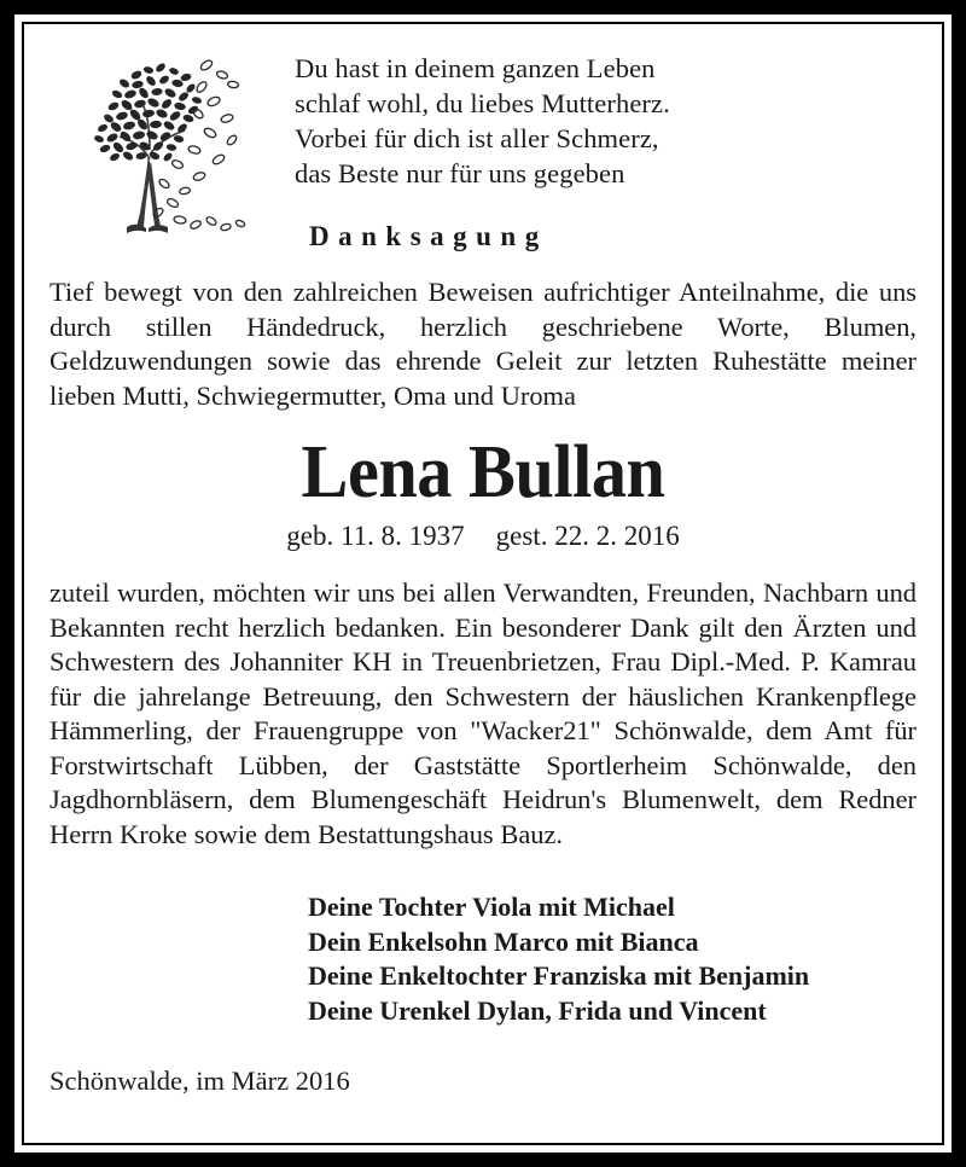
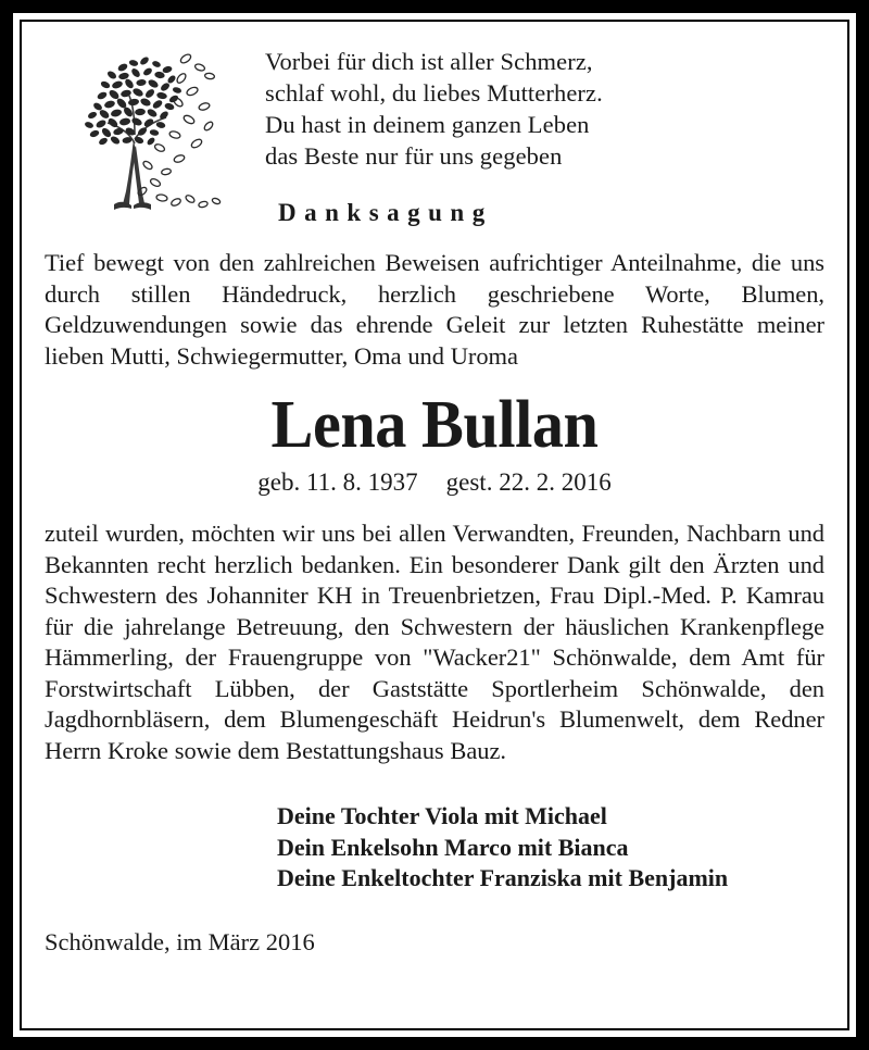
- Du hast in deinem ganzen Leben
+ Vorbei für dich ist aller Schmerz,
  schlaf wohl, du liebes Mutterherz.
- Vorbei für dich ist aller Schmerz,
+ Du hast in deinem ganzen Leben
  das Beste nur für uns gegeben
  Danksagung
  Tief bewegt von den zahlreichen Beweisen aufrichtiger Anteilnahme, die uns durch stillen Händedruck, herzlich geschriebene Worte, Blumen, Geldzuwendungen sowie das ehrende Geleit zur letzten Ruhestätte meiner lieben Mutti, Schwiegermutter, Oma und Uroma
  Lena Bullan
  geb. 11. 8. 1937 gest. 22. 2. 2016
  zuteil wurden, möchten wir uns bei allen Verwandten, Freunden, Nachbarn und Bekannten recht herzlich bedanken. Ein besonderer Dank gilt den Ärzten und Schwestern des Johanniter KH in Treuenbrietzen, Frau Dipl.-Med. P. Kamrau für die jahrelange Betreuung, den Schwestern der häuslichen Krankenpflege Hämmerling, der Frauengruppe von "Wacker21" Schönwalde, dem Amt für Forstwirtschaft Lübben, der Gaststätte Sportlerheim Schönwalde, den Jagdhornbläsern, dem Blumengeschäft Heidrun's Blumenwelt, dem Redner Herrn Kroke sowie dem Bestattungshaus Bauz.
  Deine Tochter Viola mit Michael
  Dein Enkelsohn Marco mit Bianca
  Deine Enkeltochter Franziska mit Benjamin
- Deine Urenkel Dylan, Frida und Vincent
  Schönwalde, im März 2016
